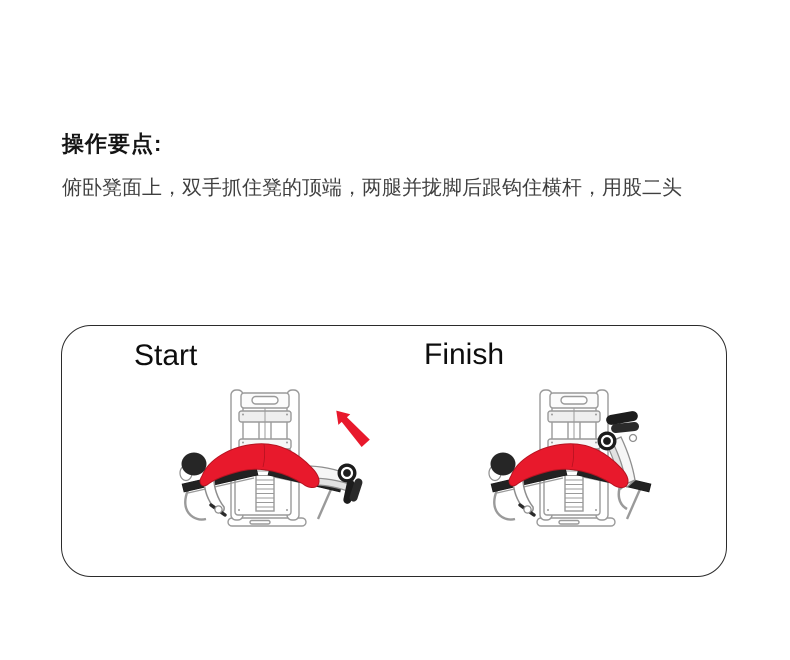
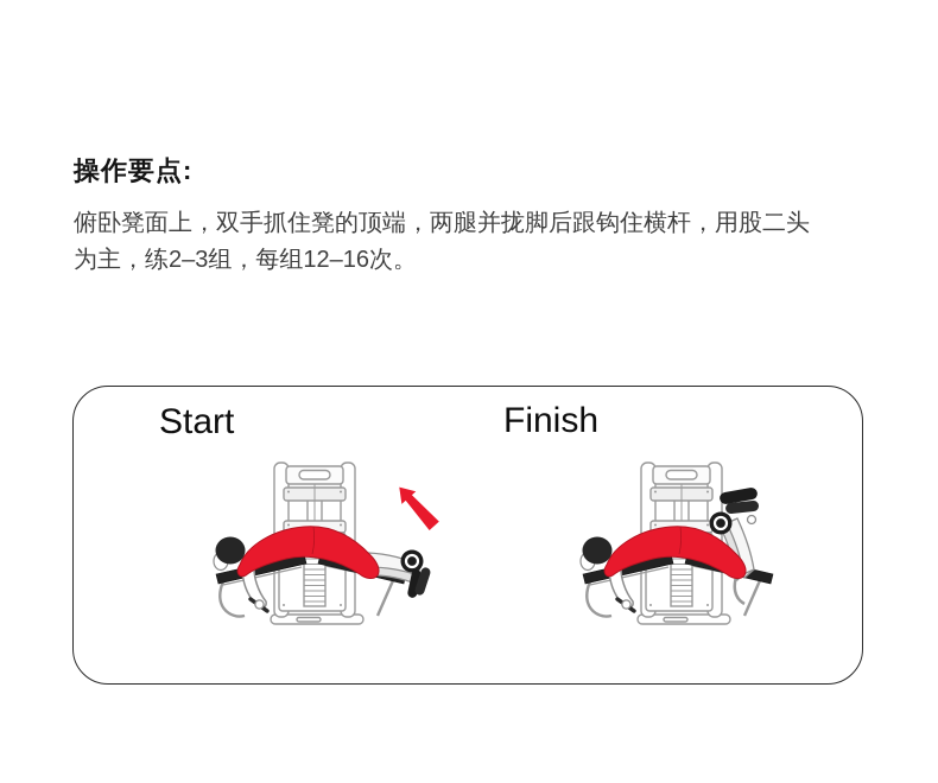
  操作要点:
  俯卧凳面上，双手抓住凳的顶端，两腿并拢脚后跟钩住横杆，用股二头
+ 为主，练2–3组，每组12–16次。
  Start
  Finish
